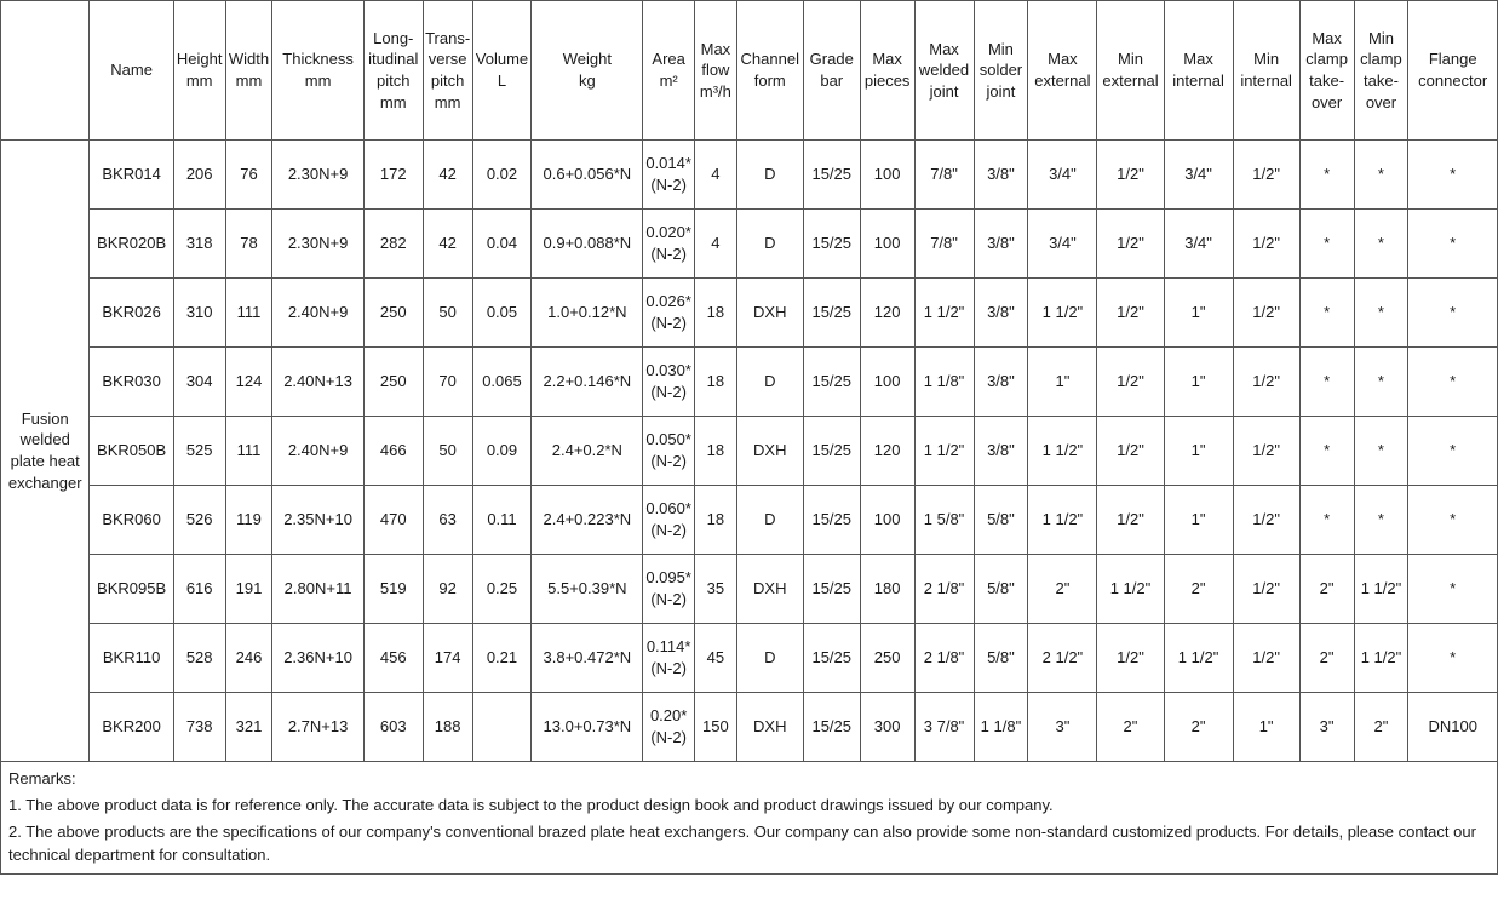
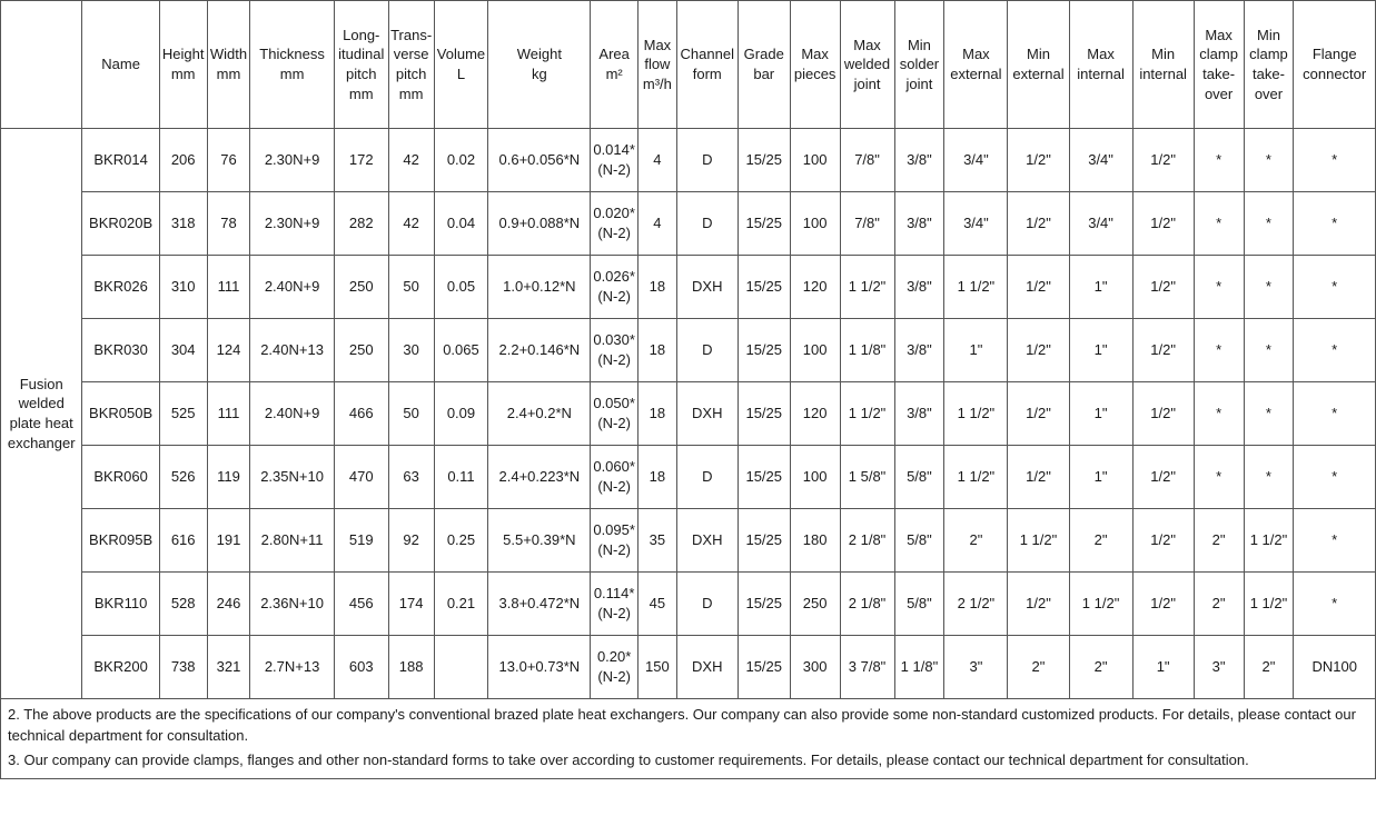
  	Name	Height mm	Width mm	Thickness mm	Long- itudinal pitch mm	Trans- verse pitch mm	Volume L	Weight kg	Area m²	Max flow m³/h	Channel form	Grade bar	Max pieces	Max welded joint	Min solder joint	Max external	Min external	Max internal	Min internal	Max clamp take- over	Min clamp take- over	Flange connector
  Fusion welded plate heat exchanger	BKR014	206	76	2.30N+9	172	42	0.02	0.6+0.056*N	0.014*(N-2)	4	D	15/25	100	7/8"	3/8"	3/4"	1/2"	3/4"	1/2"	*	*	*
  BKR020B	318	78	2.30N+9	282	42	0.04	0.9+0.088*N	0.020*(N-2)	4	D	15/25	100	7/8"	3/8"	3/4"	1/2"	3/4"	1/2"	*	*	*
  BKR026	310	111	2.40N+9	250	50	0.05	1.0+0.12*N	0.026*(N-2)	18	DXH	15/25	120	1 1/2"	3/8"	1 1/2"	1/2"	1"	1/2"	*	*	*
- BKR030	304	124	2.40N+13	250	70	0.065	2.2+0.146*N	0.030*(N-2)	18	D	15/25	100	1 1/8"	3/8"	1"	1/2"	1"	1/2"	*	*	*
+ BKR030	304	124	2.40N+13	250	30	0.065	2.2+0.146*N	0.030*(N-2)	18	D	15/25	100	1 1/8"	3/8"	1"	1/2"	1"	1/2"	*	*	*
  BKR050B	525	111	2.40N+9	466	50	0.09	2.4+0.2*N	0.050*(N-2)	18	DXH	15/25	120	1 1/2"	3/8"	1 1/2"	1/2"	1"	1/2"	*	*	*
  BKR060	526	119	2.35N+10	470	63	0.11	2.4+0.223*N	0.060*(N-2)	18	D	15/25	100	1 5/8"	5/8"	1 1/2"	1/2"	1"	1/2"	*	*	*
  BKR095B	616	191	2.80N+11	519	92	0.25	5.5+0.39*N	0.095*(N-2)	35	DXH	15/25	180	2 1/8"	5/8"	2"	1 1/2"	2"	1/2"	2"	1 1/2"	*
  BKR110	528	246	2.36N+10	456	174	0.21	3.8+0.472*N	0.114*(N-2)	45	D	15/25	250	2 1/8"	5/8"	2 1/2"	1/2"	1 1/2"	1/2"	2"	1 1/2"	*
  BKR200	738	321	2.7N+13	603	188		13.0+0.73*N	0.20*(N-2)	150	DXH	15/25	300	3 7/8"	1 1/8"	3"	2"	2"	1"	3"	2"	DN100
- Remarks:
- 1. The above product data is for reference only. The accurate data is subject to the product design book and product drawings issued by our company.
  2. The above products are the specifications of our company's conventional brazed plate heat exchangers. Our company can also provide some non-standard customized products. For details, please contact our technical department for consultation.
+ 3. Our company can provide clamps, flanges and other non-standard forms to take over according to customer requirements. For details, please contact our technical department for consultation.
